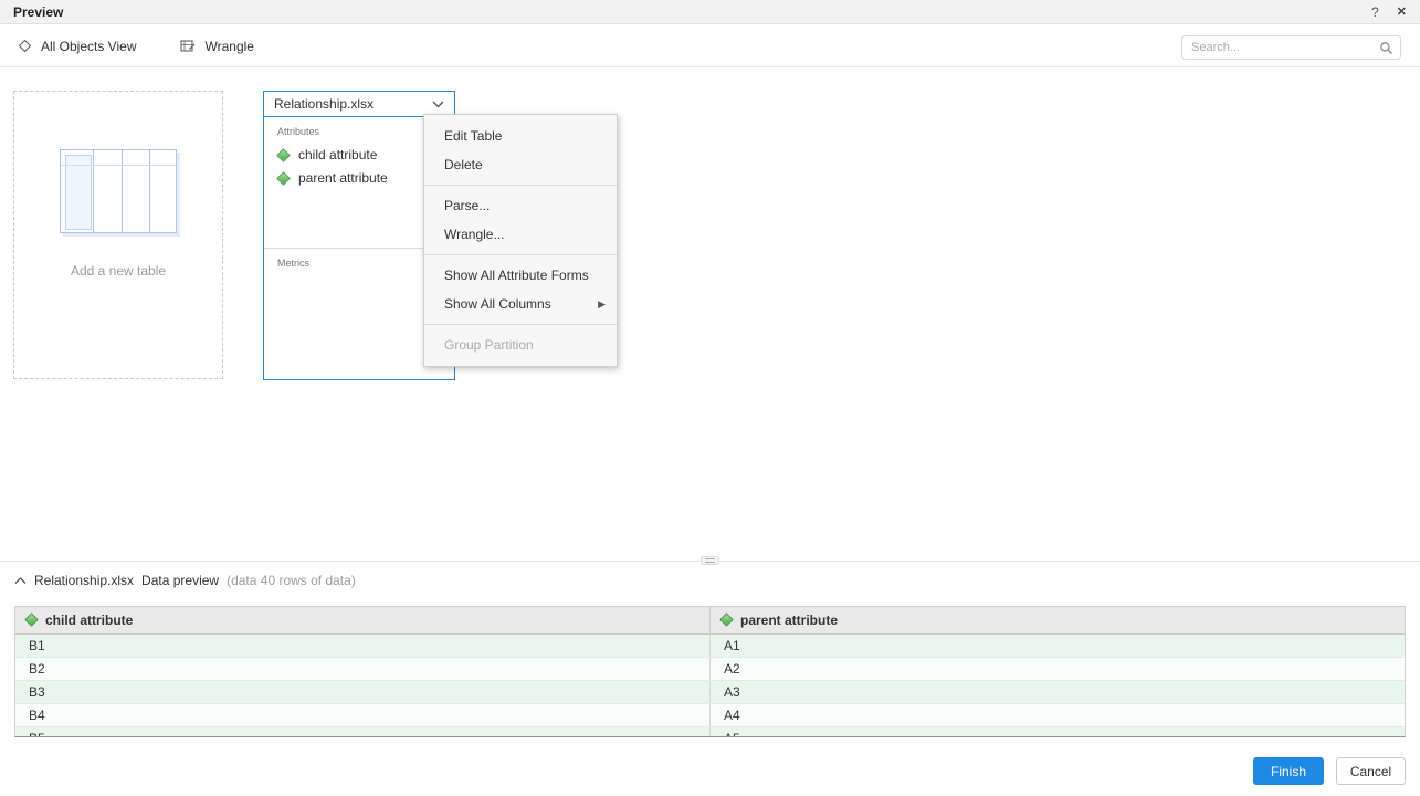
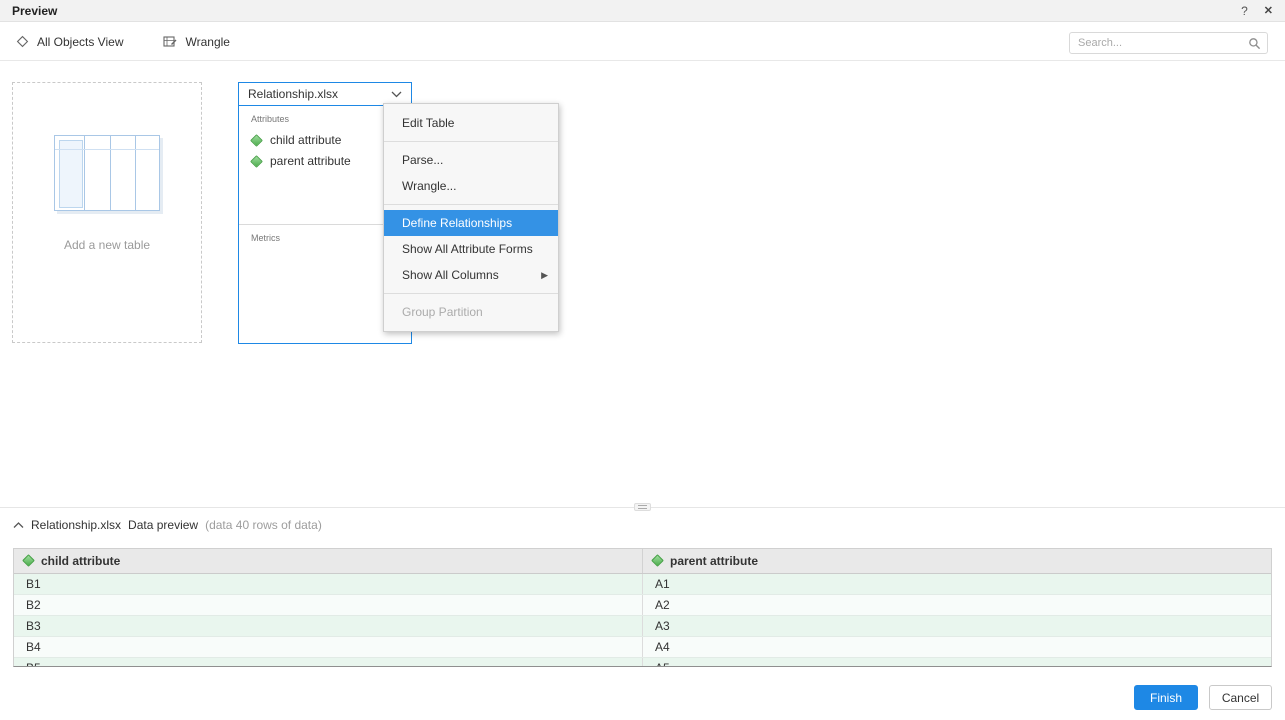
  Preview
  ?
  ✕
  All Objects View
  Wrangle
  Search...
  Add a new table
  Relationship.xlsx
  Attributes
  child attribute
  parent attribute
  Metrics
  Edit Table
- Delete
  Parse...
  Wrangle...
+ Define Relationships
  Show All Attribute Forms
  Show All Columns
  ▶
  Group Partition
  Relationship.xlsx
  Data preview
  (data 40 rows of data)
  child attribute	parent attribute
  B1	A1
  B2	A2
  B3	A3
  B4	A4
  Finish
  Cancel
